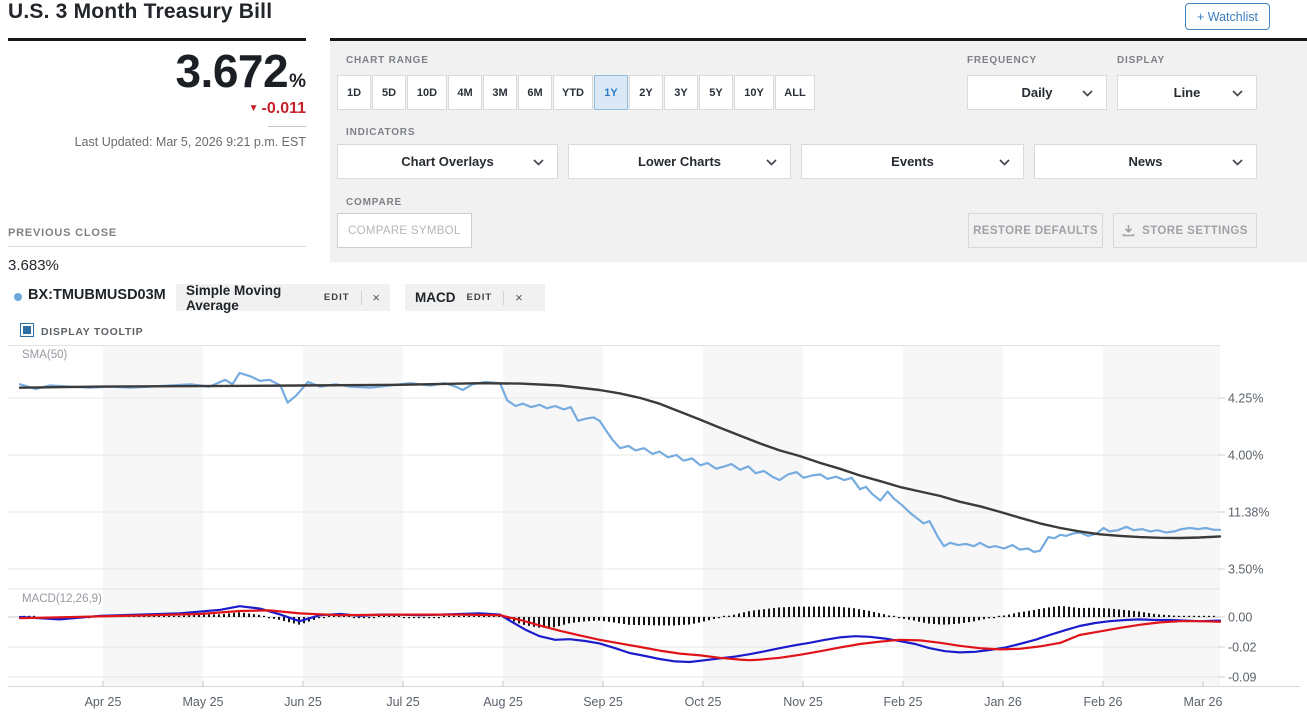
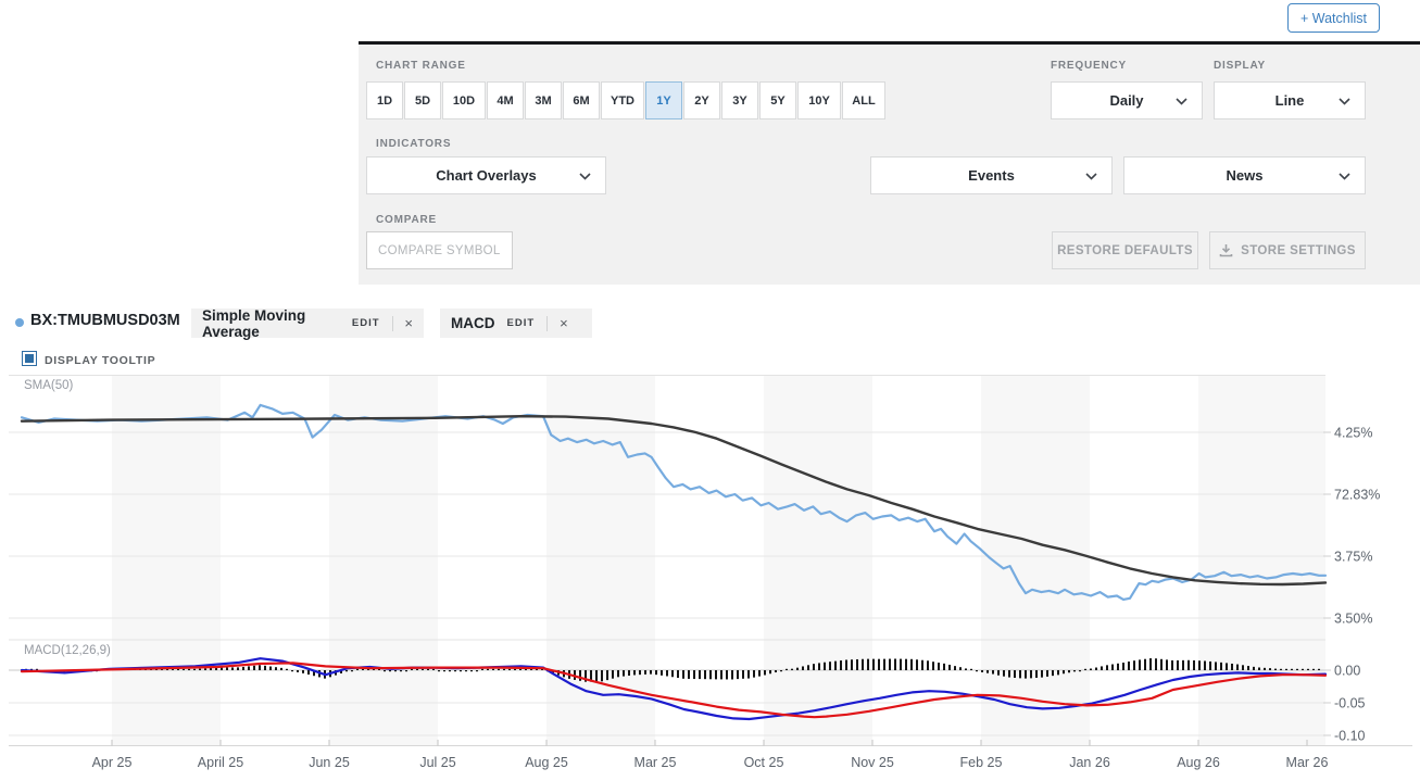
- U.S. 3 Month Treasury Bill
- 3.672%
- ▼ -0.011
- Last Updated: Mar 5, 2026 9:21 p.m. EST
- PREVIOUS CLOSE
- 3.683%
  + Watchlist
  CHART RANGE
  1D
  5D
  10D
  4M
  3M
  6M
  YTD
  1Y
  2Y
  3Y
  5Y
  10Y
  ALL
  FREQUENCY
  Daily
  DISPLAY
  Line
  INDICATORS
  Chart Overlays
- Lower Charts
  Events
  News
  COMPARE
  COMPARE SYMBOL
  RESTORE DEFAULTS
  STORE SETTINGS
  BX:TMUBMUSD03M
  Simple Moving Average
  EDIT
  ×
  MACD
  EDIT
  ×
  DISPLAY TOOLTIP
  4.25%
- 4.00%
+ 72.83%
- 11.38%
+ 3.75%
  3.50%
  SMA(50)
  0.00
- -0.02
+ -0.05
- -0.09
+ -0.10
  MACD(12,26,9)
  Apr 25
- May 25
+ April 25
  Jun 25
  Jul 25
  Aug 25
- Sep 25
+ Mar 25
  Oct 25
  Nov 25
  Feb 25
  Jan 26
- Feb 26
+ Aug 26
  Mar 26
